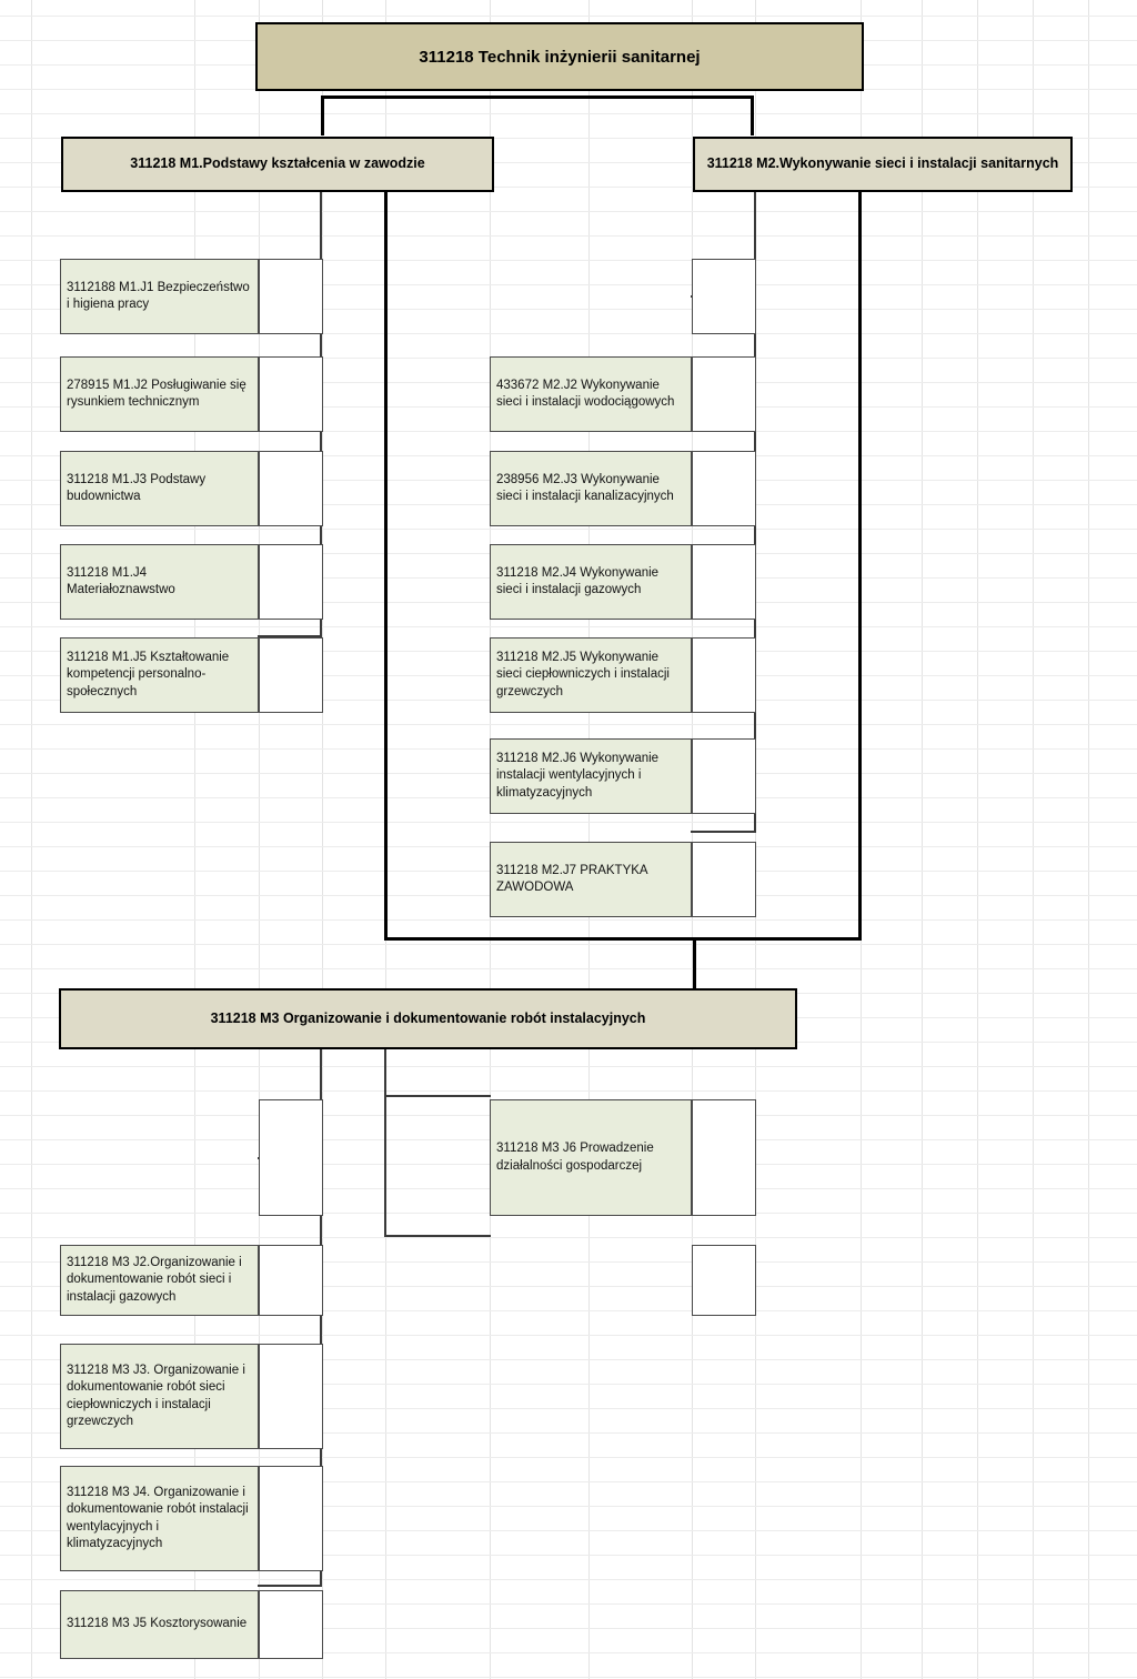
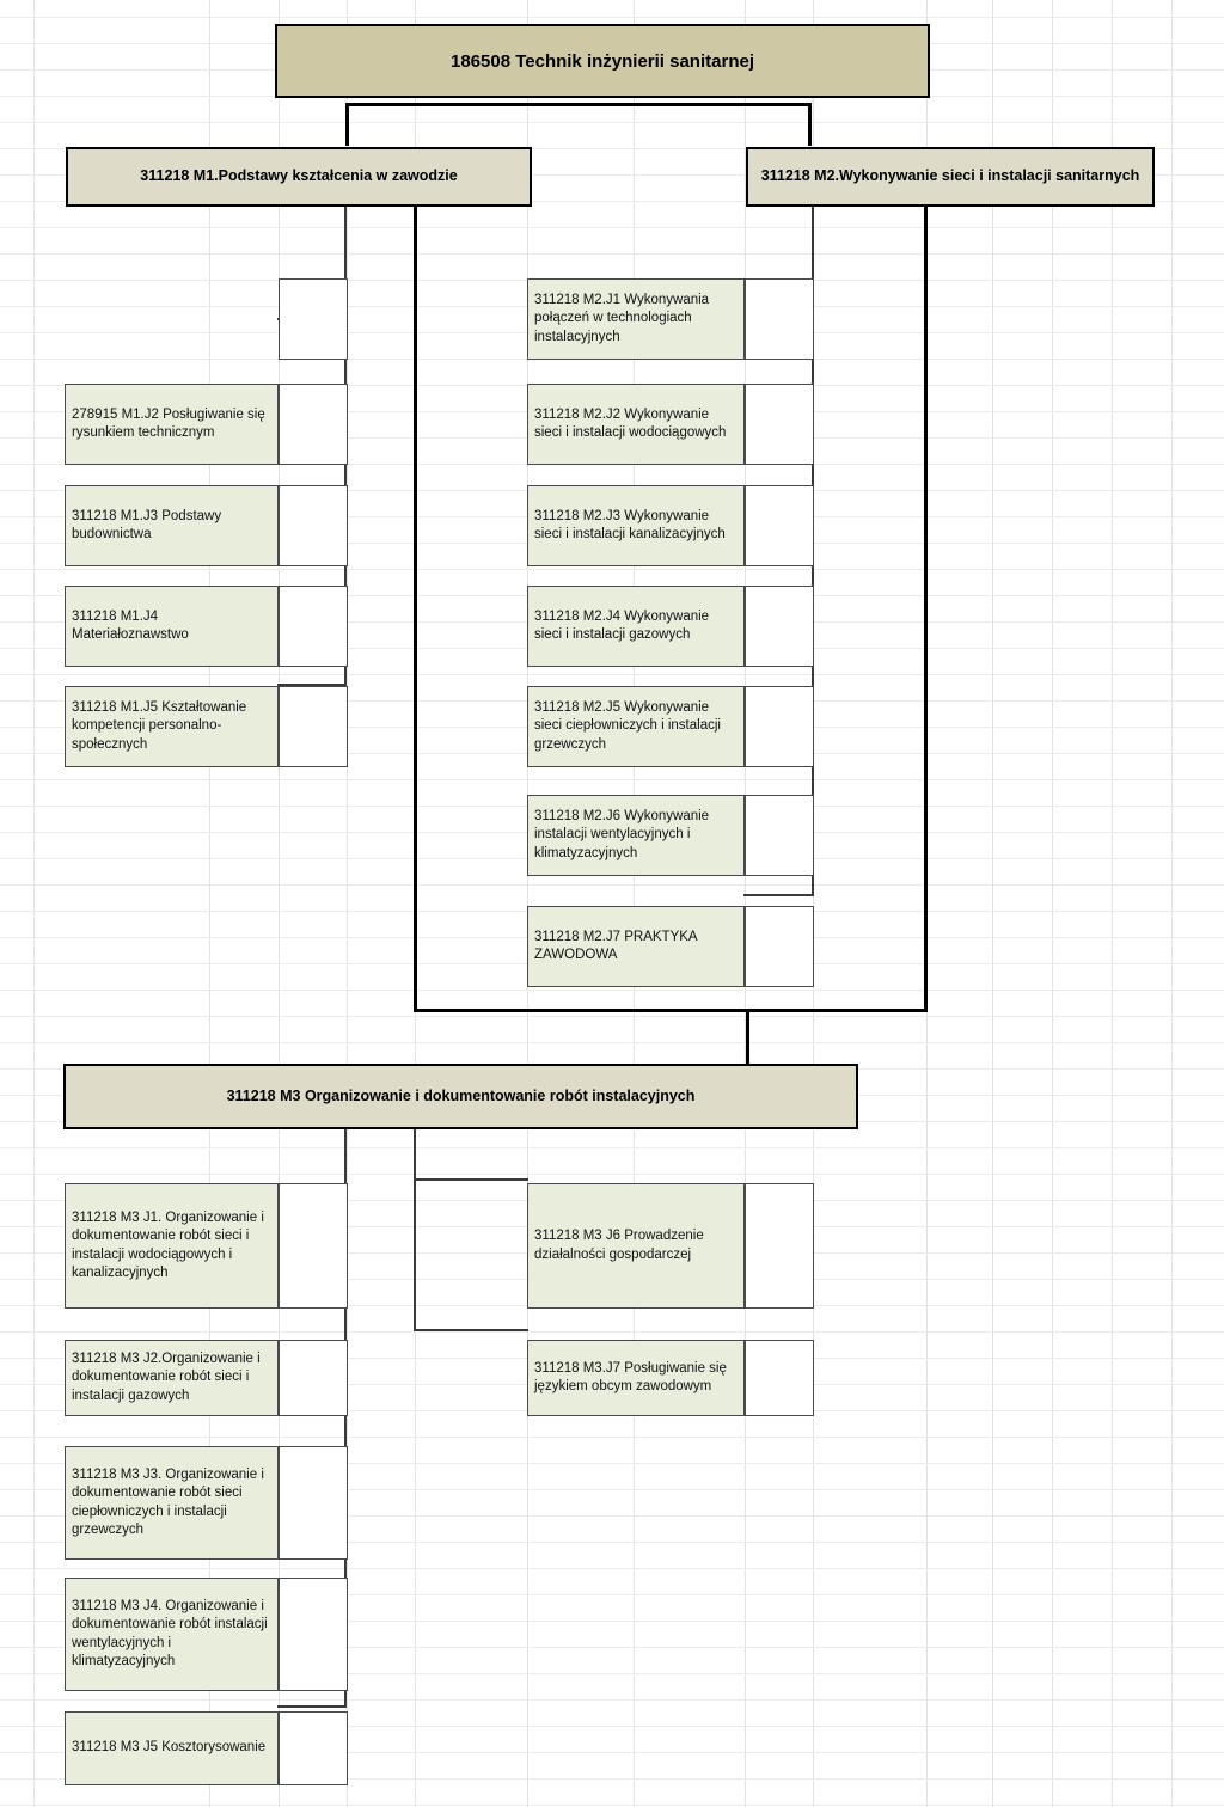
- 311218 Technik inżynierii sanitarnej
+ 186508 Technik inżynierii sanitarnej
  311218 M1.Podstawy kształcenia w zawodzie
  311218 M2.Wykonywanie sieci i instalacji sanitarnych
  311218 M3 Organizowanie i dokumentowanie robót instalacyjnych
- 3112188 M1.J1 Bezpieczeństwo i higiena pracy
  278915 M1.J2 Posługiwanie się rysunkiem technicznym
  311218 M1.J3 Podstawy budownictwa
  311218 M1.J4 Materiałoznawstwo
  311218 M1.J5 Kształtowanie kompetencji personalno-społecznych
+ 311218 M2.J1 Wykonywania połączeń w technologiach instalacyjnych
- 433672 M2.J2 Wykonywanie sieci i instalacji wodociągowych
+ 311218 M2.J2 Wykonywanie sieci i instalacji wodociągowych
- 238956 M2.J3 Wykonywanie sieci i instalacji kanalizacyjnych
+ 311218 M2.J3 Wykonywanie sieci i instalacji kanalizacyjnych
  311218 M2.J4 Wykonywanie sieci i instalacji gazowych
  311218 M2.J5 Wykonywanie sieci ciepłowniczych i instalacji grzewczych
  311218 M2.J6 Wykonywanie instalacji wentylacyjnych i klimatyzacyjnych
  311218 M2.J7 PRAKTYKA ZAWODOWA
+ 311218 M3 J1. Organizowanie i dokumentowanie robót sieci i instalacji wodociągowych i kanalizacyjnych
  311218 M3 J2.Organizowanie i dokumentowanie robót sieci i instalacji gazowych
  311218 M3 J3. Organizowanie i dokumentowanie robót sieci ciepłowniczych i instalacji grzewczych
  311218 M3 J4. Organizowanie i dokumentowanie robót instalacji wentylacyjnych i klimatyzacyjnych
  311218 M3 J5 Kosztorysowanie
  311218 M3 J6 Prowadzenie działalności gospodarczej
+ 311218 M3.J7 Posługiwanie się językiem obcym zawodowym
